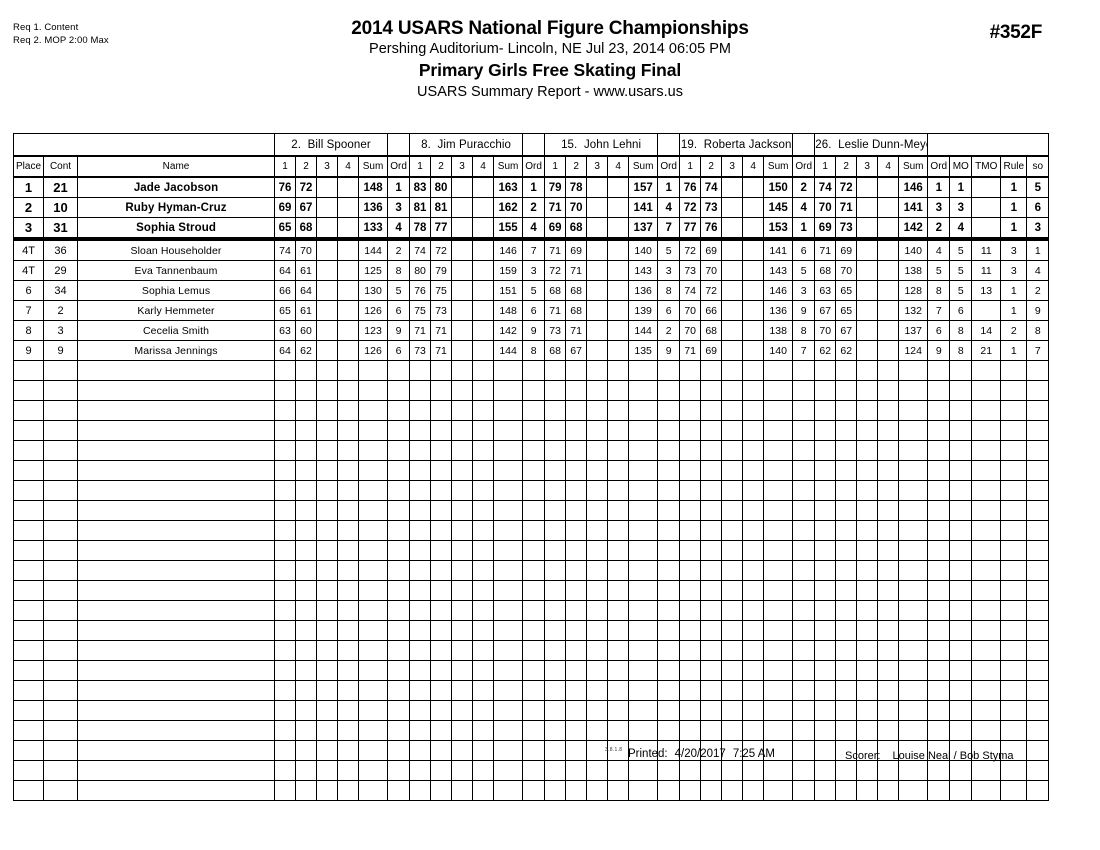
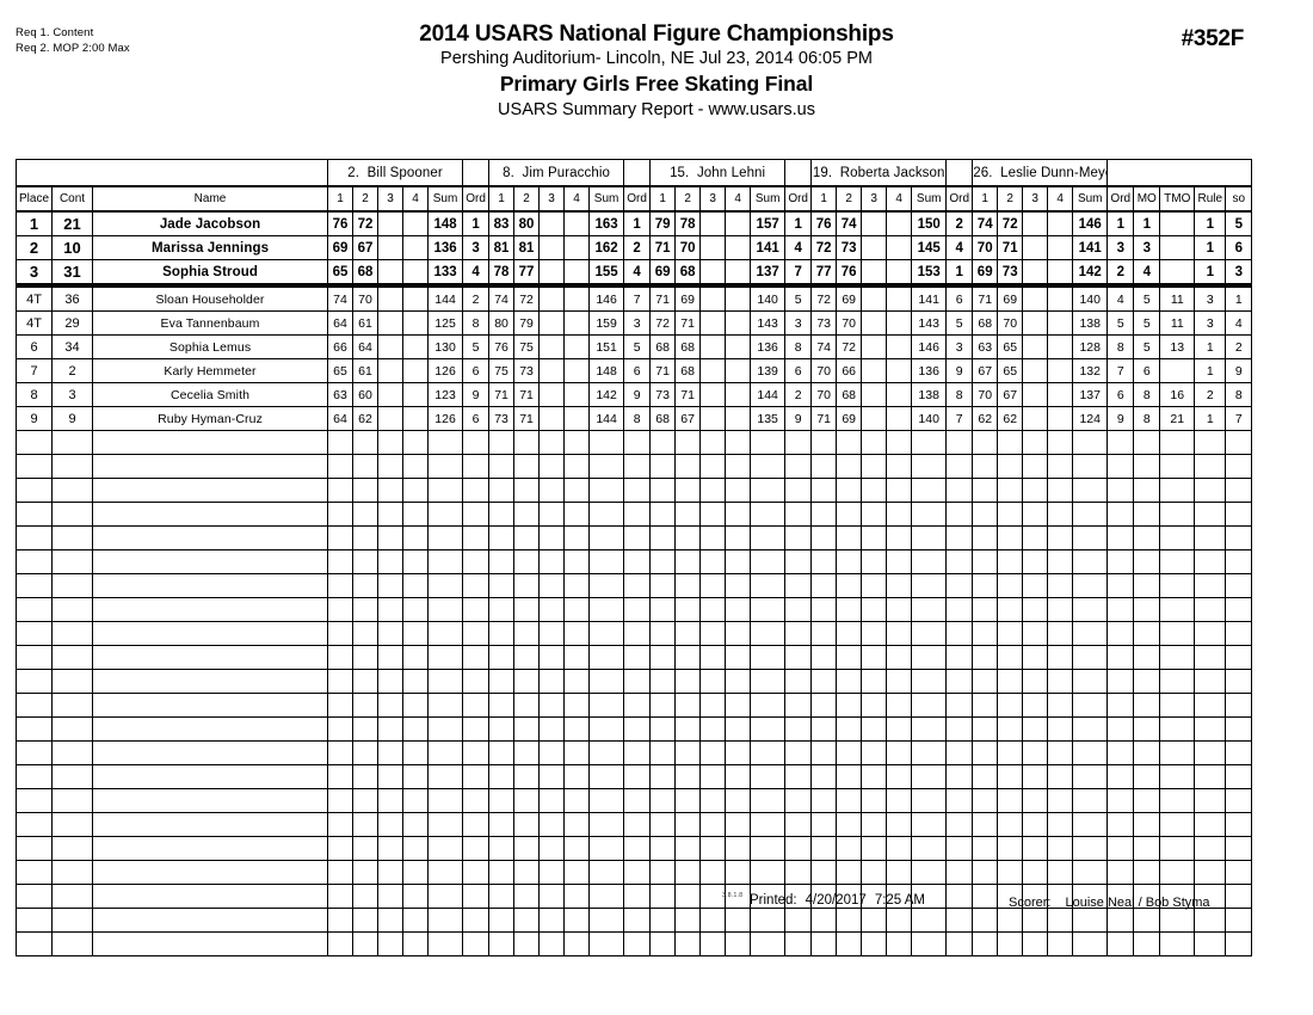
  Req 1. Content
  Req 2. MOP 2:00 Max
  2014 USARS National Figure Championships
  Pershing Auditorium- Lincoln, NE Jul 23, 2014 06:05 PM
  Primary Girls Free Skating Final
  USARS Summary Report - www.usars.us
  #352F
  	2. Bill Spooner		8. Jim Puracchio		15. John Lehni		19. Roberta Jackson		26. Leslie Dunn-Mey
  Place	Cont	Name	1	2	3	4	Sum	Ord	1	2	3	4	Sum	Ord	1	2	3	4	Sum	Ord	1	2	3	4	Sum	Ord	1	2	3	4	Sum	Ord	MO	TMO	Rule	so
  1	21	Jade Jacobson	76	72			148	1	83	80			163	1	79	78			157	1	76	74			150	2	74	72			146	1	1		1	5
- 2	10	Ruby Hyman-Cruz	69	67			136	3	81	81			162	2	71	70			141	4	72	73			145	4	70	71			141	3	3		1	6
+ 2	10	Marissa Jennings	69	67			136	3	81	81			162	2	71	70			141	4	72	73			145	4	70	71			141	3	3		1	6
  3	31	Sophia Stroud	65	68			133	4	78	77			155	4	69	68			137	7	77	76			153	1	69	73			142	2	4		1	3
  4T	36	Sloan Householder	74	70			144	2	74	72			146	7	71	69			140	5	72	69			141	6	71	69			140	4	5	11	3	1
  4T	29	Eva Tannenbaum	64	61			125	8	80	79			159	3	72	71			143	3	73	70			143	5	68	70			138	5	5	11	3	4
  6	34	Sophia Lemus	66	64			130	5	76	75			151	5	68	68			136	8	74	72			146	3	63	65			128	8	5	13	1	2
  7	2	Karly Hemmeter	65	61			126	6	75	73			148	6	71	68			139	6	70	66			136	9	67	65			132	7	6		1	9
- 8	3	Cecelia Smith	63	60			123	9	71	71			142	9	73	71			144	2	70	68			138	8	70	67			137	6	8	14	2	8
+ 8	3	Cecelia Smith	63	60			123	9	71	71			142	9	73	71			144	2	70	68			138	8	70	67			137	6	8	16	2	8
- 9	9	Marissa Jennings	64	62			126	6	73	71			144	8	68	67			135	9	71	69			140	7	62	62			124	9	8	21	1	7
+ 9	9	Ruby Hyman-Cruz	64	62			126	6	73	71			144	8	68	67			135	9	71	69			140	7	62	62			124	9	8	21	1	7
  Printed: 4/20/2017 7:25 AM
  Scorer: Louise Neal / Bob Styma
